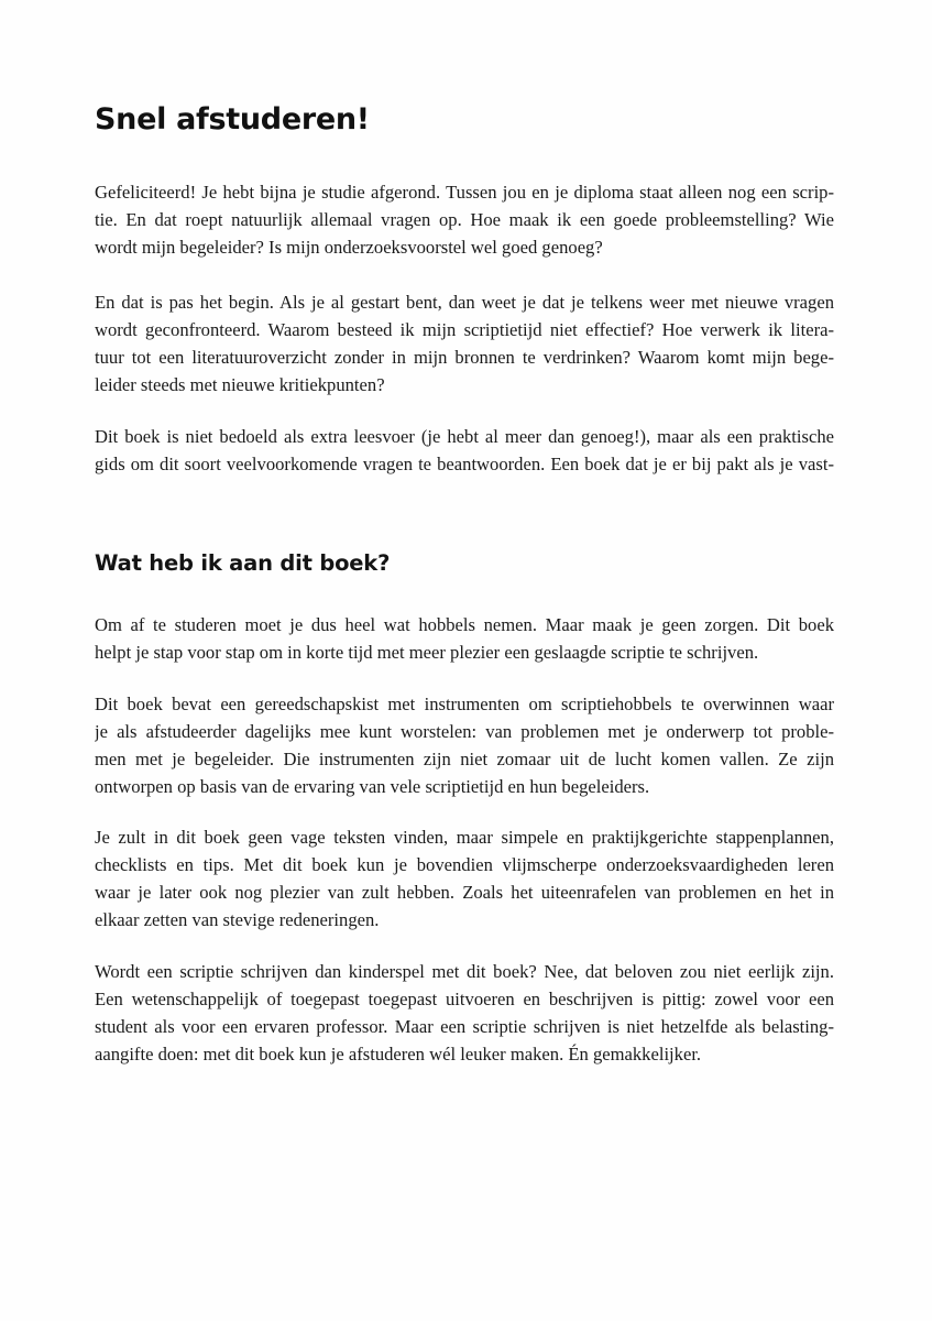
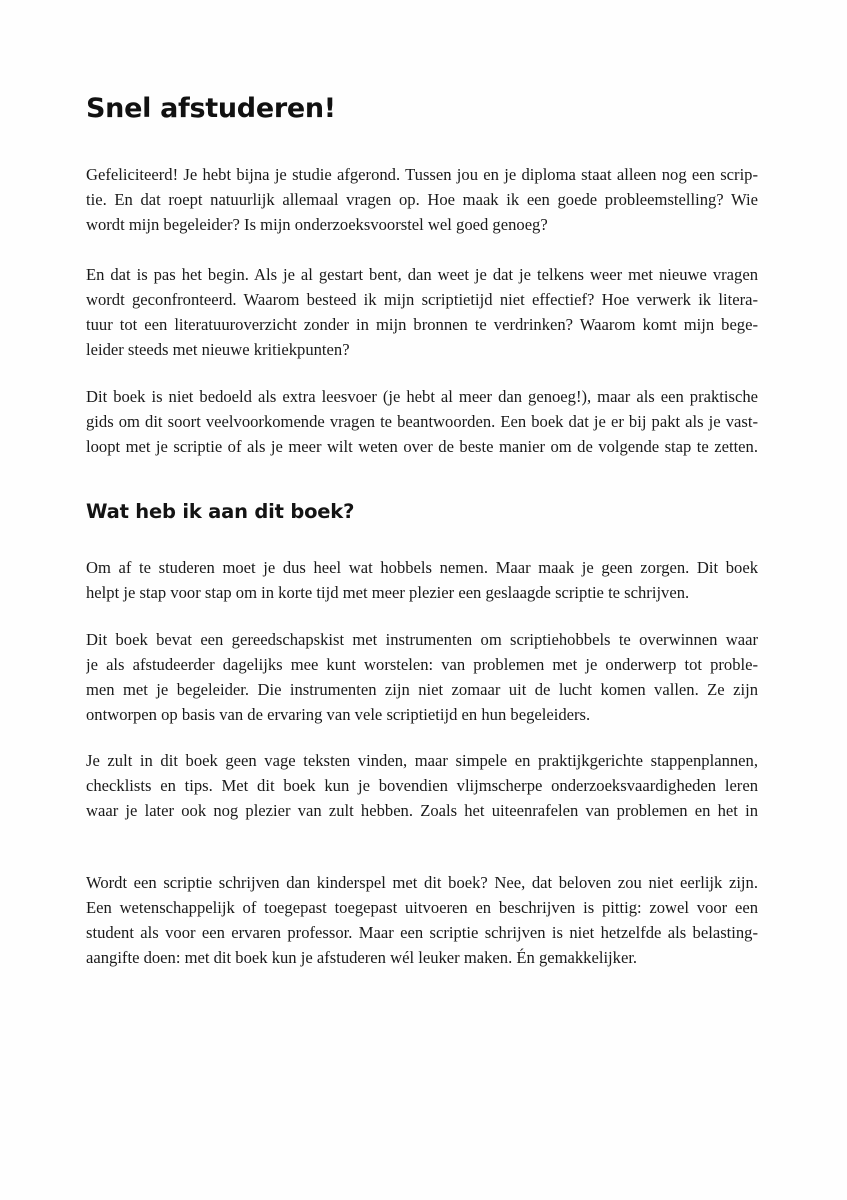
  Snel afstuderen!
  Gefeliciteerd! Je hebt bijna je studie afgerond. Tussen jou en je diploma staat alleen nog een scrip-
  tie. En dat roept natuurlijk allemaal vragen op. Hoe maak ik een goede probleemstelling? Wie
  wordt mijn begeleider? Is mijn onderzoeksvoorstel wel goed genoeg?
  En dat is pas het begin. Als je al gestart bent, dan weet je dat je telkens weer met nieuwe vragen
  wordt geconfronteerd. Waarom besteed ik mijn scriptietijd niet effectief? Hoe verwerk ik litera-
  tuur tot een literatuuroverzicht zonder in mijn bronnen te verdrinken? Waarom komt mijn bege-
  leider steeds met nieuwe kritiekpunten?
  Dit boek is niet bedoeld als extra leesvoer (je hebt al meer dan genoeg!), maar als een praktische
  gids om dit soort veelvoorkomende vragen te beantwoorden. Een boek dat je er bij pakt als je vast-
+ loopt met je scriptie of als je meer wilt weten over de beste manier om de volgende stap te zetten.
  Wat heb ik aan dit boek?
  Om af te studeren moet je dus heel wat hobbels nemen. Maar maak je geen zorgen. Dit boek
  helpt je stap voor stap om in korte tijd met meer plezier een geslaagde scriptie te schrijven.
  Dit boek bevat een gereedschapskist met instrumenten om scriptiehobbels te overwinnen waar
  je als afstudeerder dagelijks mee kunt worstelen: van problemen met je onderwerp tot proble-
  men met je begeleider. Die instrumenten zijn niet zomaar uit de lucht komen vallen. Ze zijn
  ontworpen op basis van de ervaring van vele scriptietijd en hun begeleiders.
  Je zult in dit boek geen vage teksten vinden, maar simpele en praktijkgerichte stappenplannen,
  checklists en tips. Met dit boek kun je bovendien vlijmscherpe onderzoeksvaardigheden leren
  waar je later ook nog plezier van zult hebben. Zoals het uiteenrafelen van problemen en het in
- elkaar zetten van stevige redeneringen.
  Wordt een scriptie schrijven dan kinderspel met dit boek? Nee, dat beloven zou niet eerlijk zijn.
  Een wetenschappelijk of toegepast toegepast uitvoeren en beschrijven is pittig: zowel voor een
  student als voor een ervaren professor. Maar een scriptie schrijven is niet hetzelfde als belasting-
  aangifte doen: met dit boek kun je afstuderen wél leuker maken. Én gemakkelijker.
